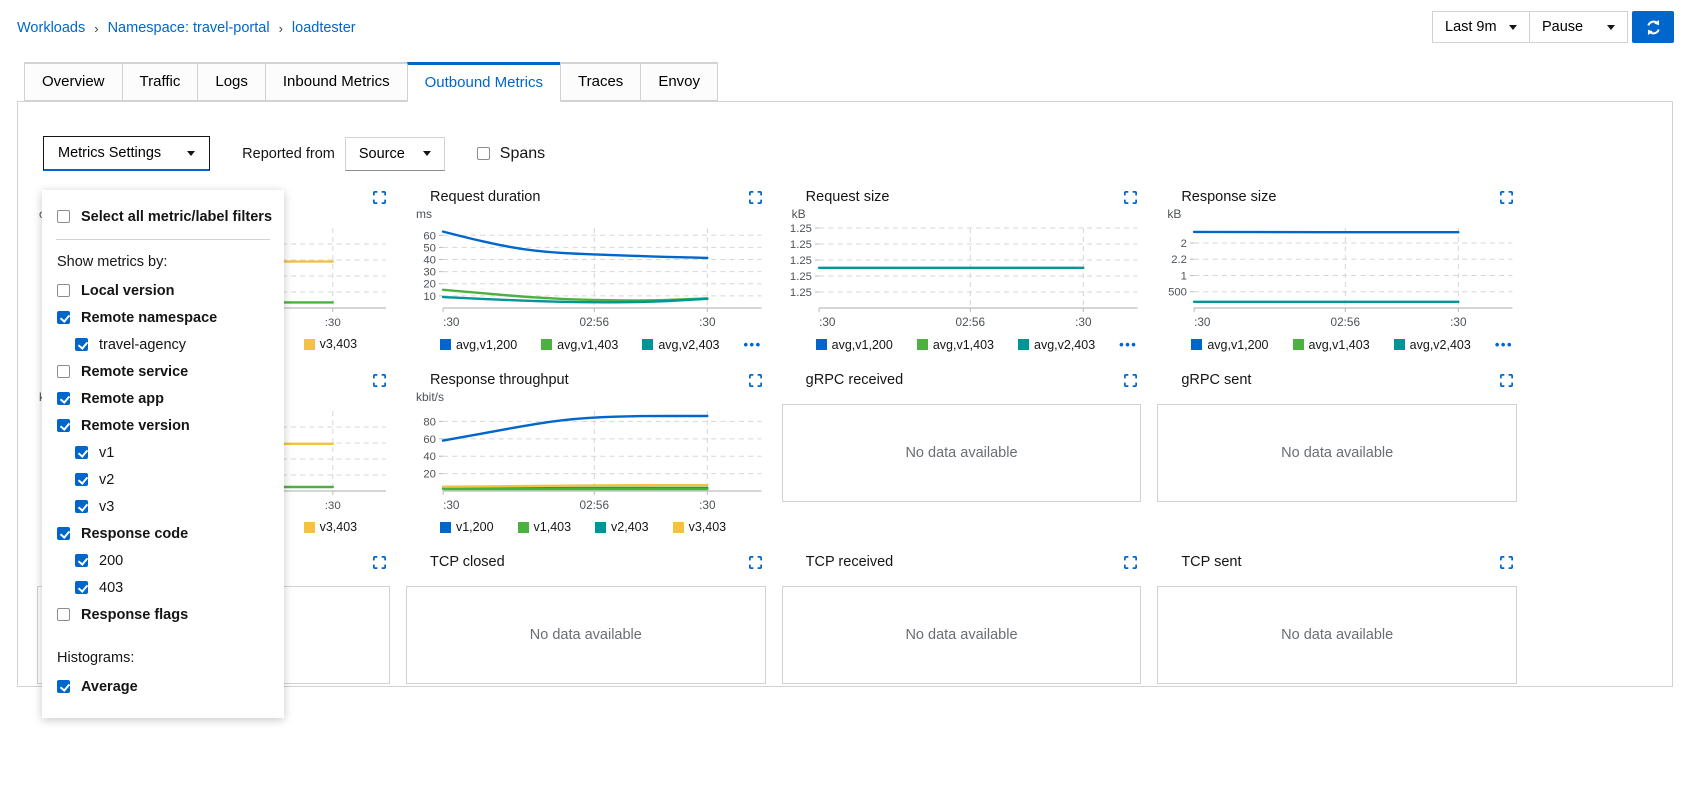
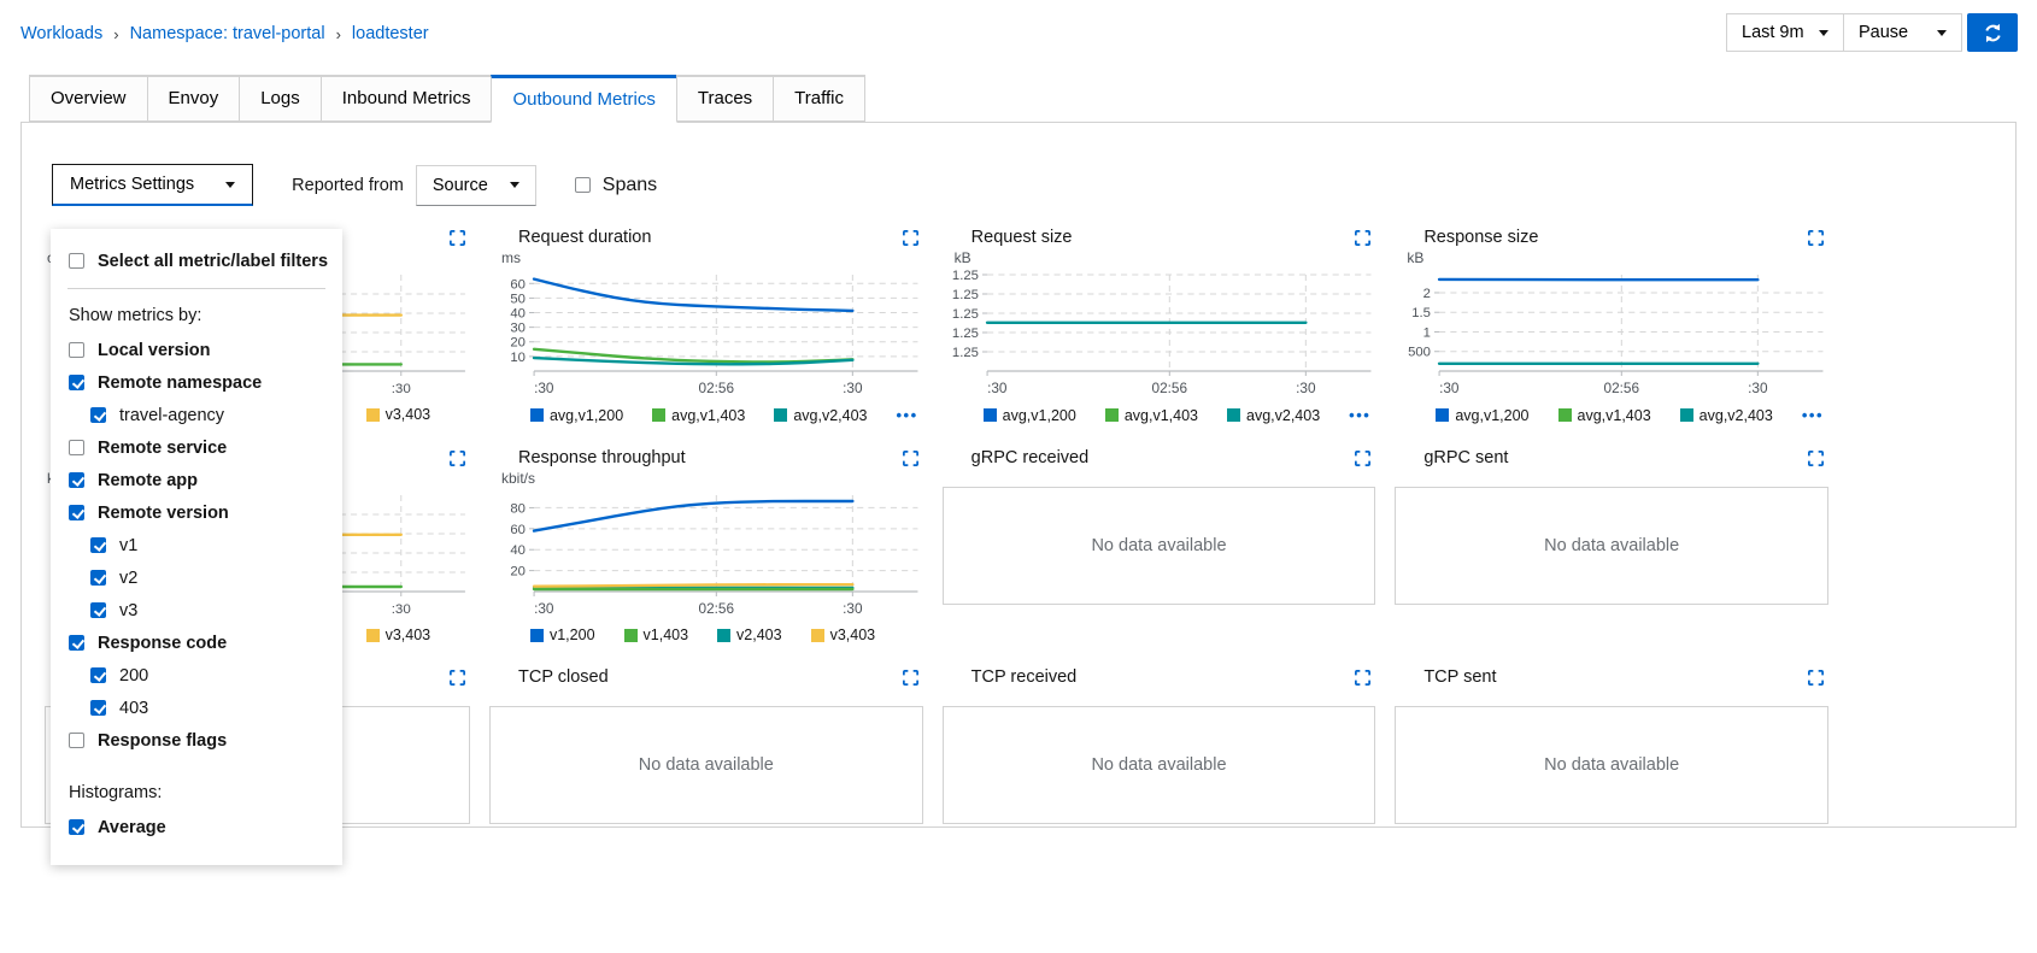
  Workloads
  ›
  Namespace: travel-portal
  ›
  loadtester
  Last 9m
  Pause
  Overview
- Traffic
+ Envoy
  Logs
  Inbound Metrics
  Outbound Metrics
  Traces
- Envoy
+ Traffic
  Metrics Settings
  Reported from
  Source
  Spans
  :30
  v3,403
  Request duration
  ms
  10
  20
  30
  40
  50
  60
  :30
  02:56
  :30
  avg,v1,200
  avg,v1,403
  avg,v2,403
  •••
  Request size
  kB
  1.25
  1.25
  1.25
  1.25
  1.25
  :30
  02:56
  :30
  avg,v1,200
  avg,v1,403
  avg,v2,403
  •••
  Response size
  kB
  500
  1
- 2.2
+ 1.5
  2
  :30
  02:56
  :30
  avg,v1,200
  avg,v1,403
  avg,v2,403
  •••
  :30
  v3,403
  Response throughput
  kbit/s
  20
  40
  60
  80
  :30
  02:56
  :30
  v1,200
  v1,403
  v2,403
  v3,403
  gRPC received
  No data available
  gRPC sent
  No data available
  TCP closed
  No data available
  TCP received
  No data available
  TCP sent
  No data available
  Select all metric/label filters
  Show metrics by:
  Local version
  Remote namespace
  travel-agency
  Remote service
  Remote app
  Remote version
  v1
  v2
  v3
  Response code
  200
  403
  Response flags
  Histograms:
  Average
